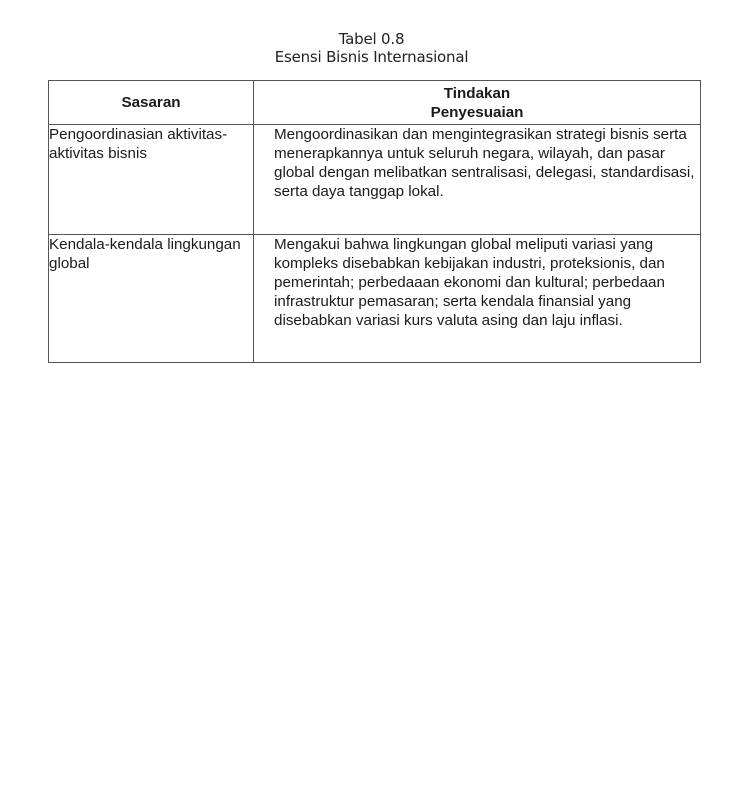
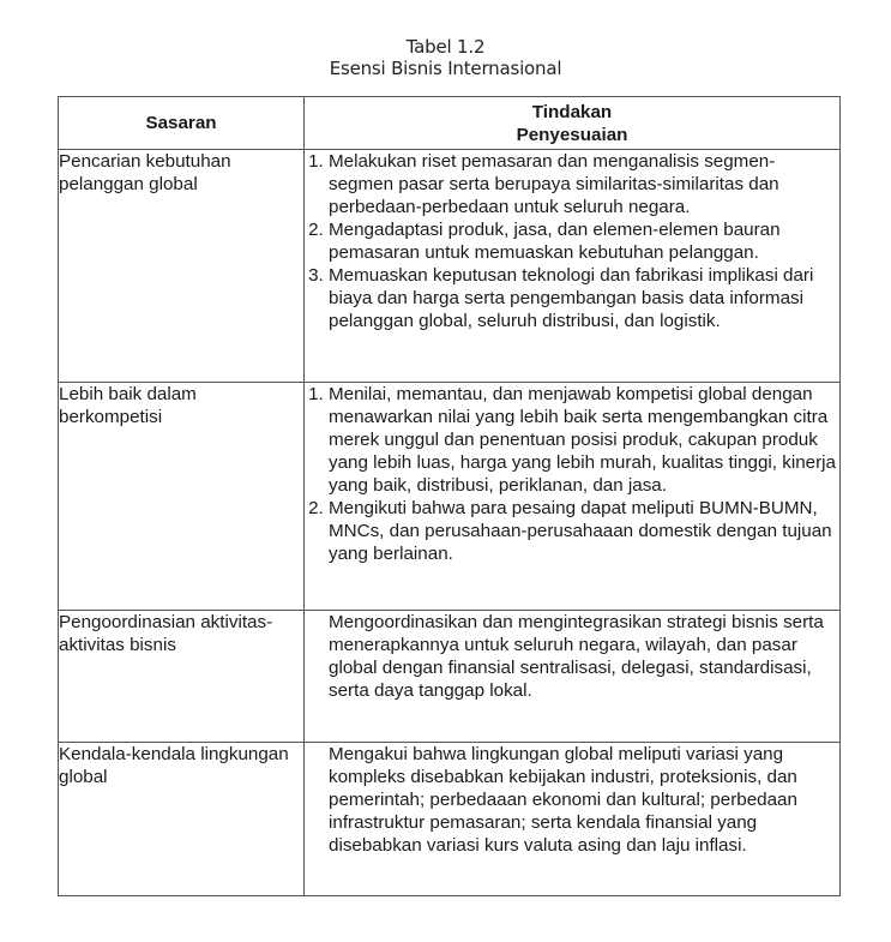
- Tabel 0.8
+ Tabel 1.2
  Esensi Bisnis Internasional
  Sasaran	Tindakan Penyesuaian
+ Pencarian kebutuhan pelanggan global	Melakukan riset pemasaran dan menganalisis segmen-segmen pasar serta berupaya similaritas-similaritas dan perbedaan-perbedaan untuk seluruh negara. Mengadaptasi produk, jasa, dan elemen-elemen bauran pemasaran untuk memuaskan kebutuhan pelanggan. Memuaskan keputusan teknologi dan fabrikasi implikasi dari biaya dan harga serta pengembangan basis data informasi pelanggan global, seluruh distribusi, dan logistik.
+ Lebih baik dalam berkompetisi	Menilai, memantau, dan menjawab kompetisi global dengan menawarkan nilai yang lebih baik serta mengembangkan citra merek unggul dan penentuan posisi produk, cakupan produk yang lebih luas, harga yang lebih murah, kualitas tinggi, kinerja yang baik, distribusi, periklanan, dan jasa. Mengikuti bahwa para pesaing dapat meliputi BUMN-BUMN, MNCs, dan perusahaan-perusahaaan domestik dengan tujuan yang berlainan.
- Pengoordinasian aktivitas-aktivitas bisnis	Mengoordinasikan dan mengintegrasikan strategi bisnis serta menerapkannya untuk seluruh negara, wilayah, dan pasar global dengan melibatkan sentralisasi, delegasi, standardisasi, serta daya tanggap lokal.
+ Pengoordinasian aktivitas-aktivitas bisnis	Mengoordinasikan dan mengintegrasikan strategi bisnis serta menerapkannya untuk seluruh negara, wilayah, dan pasar global dengan finansial sentralisasi, delegasi, standardisasi, serta daya tanggap lokal.
  Kendala-kendala lingkungan global	Mengakui bahwa lingkungan global meliputi variasi yang kompleks disebabkan kebijakan industri, proteksionis, dan pemerintah; perbedaaan ekonomi dan kultural; perbedaan infrastruktur pemasaran; serta kendala finansial yang disebabkan variasi kurs valuta asing dan laju inflasi.
